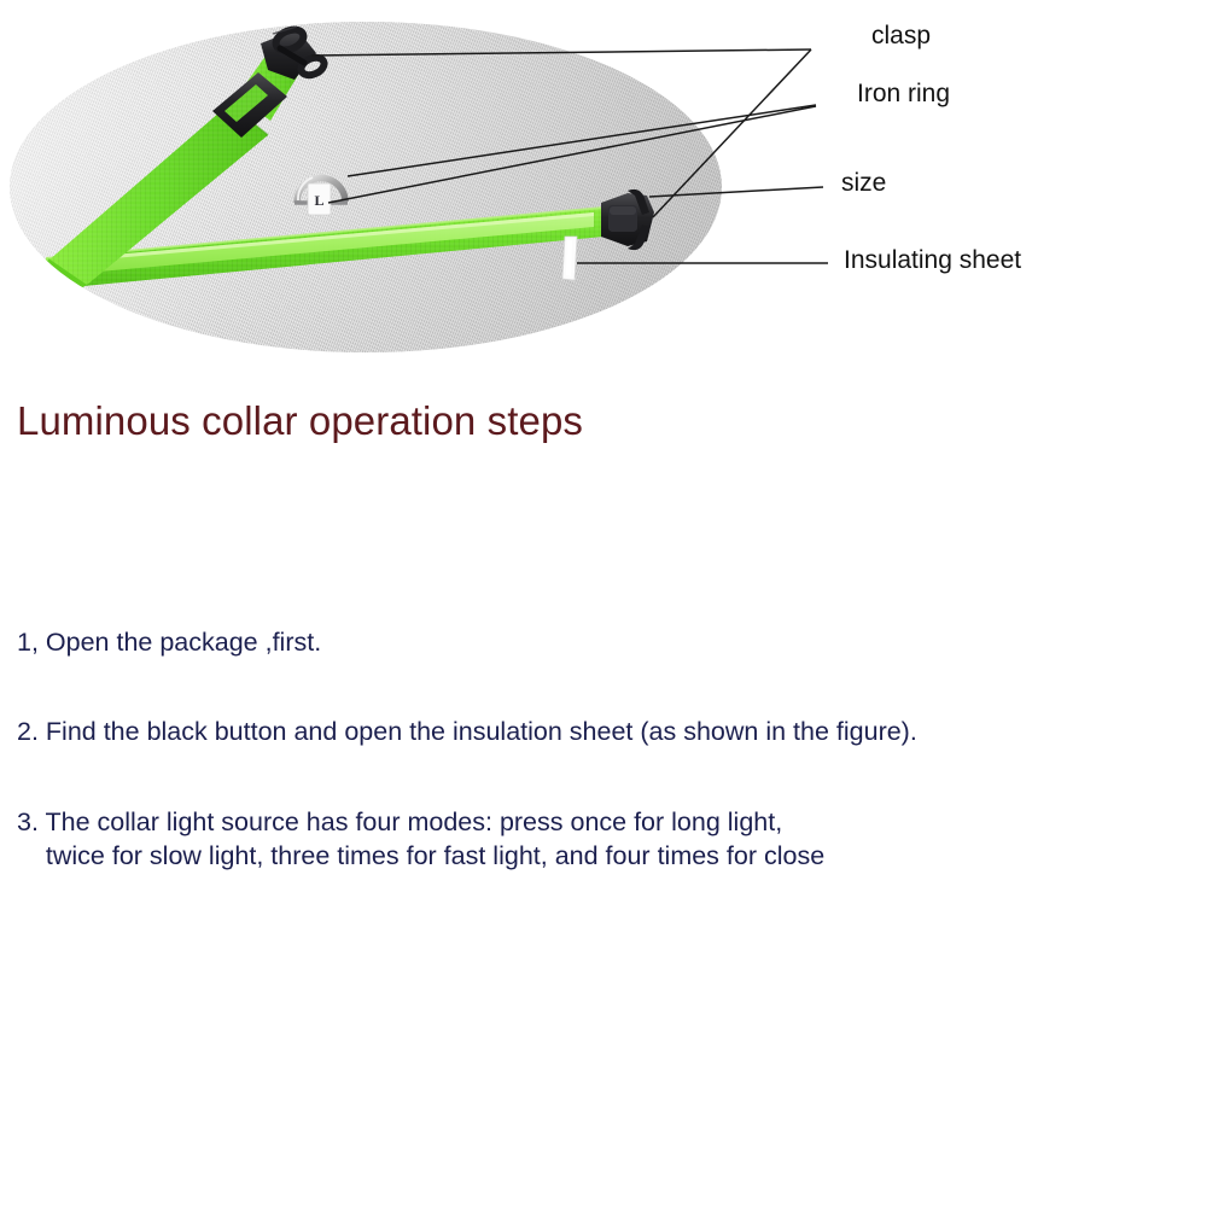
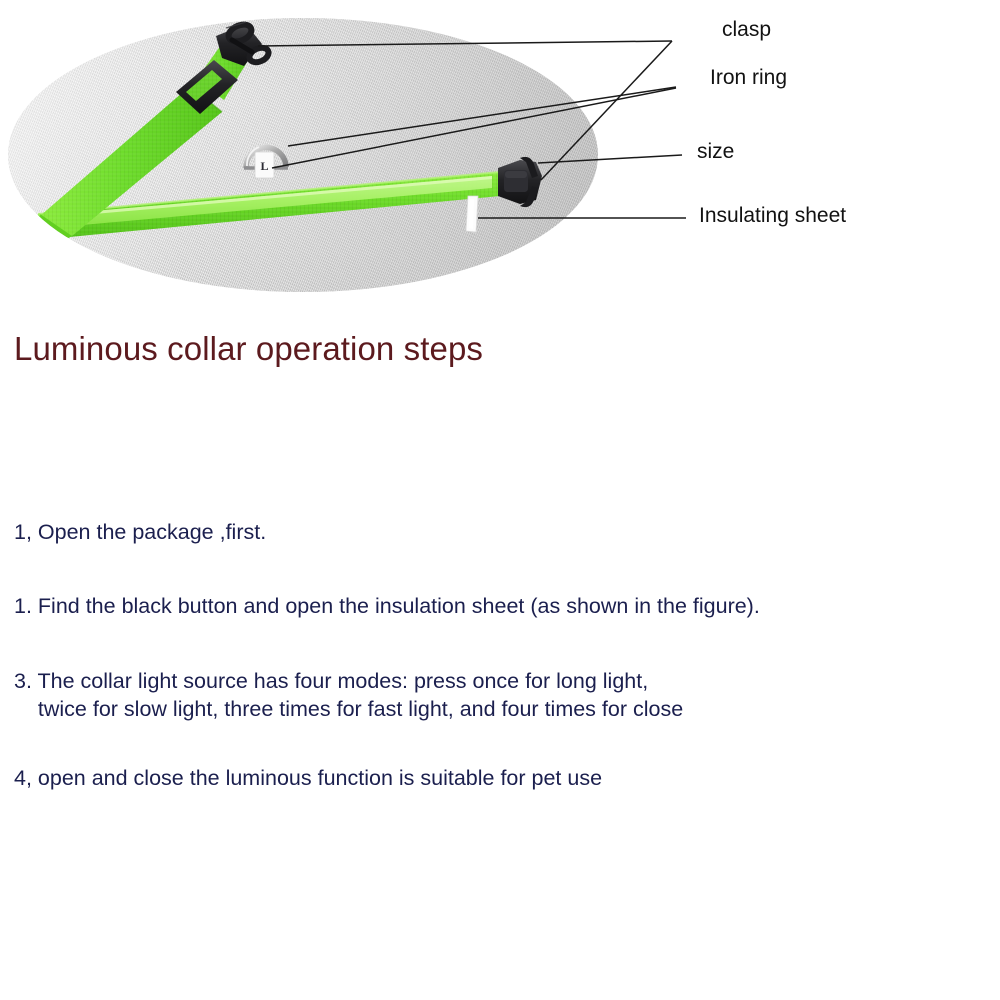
  L
  clasp
  Iron ring
  size
  Insulating sheet
  Luminous collar operation steps
  1, Open the package ,first.
- 2. Find the black button and open the insulation sheet (as shown in the figure).
+ 1. Find the black button and open the insulation sheet (as shown in the figure).
  3. The collar light source has four modes: press once for long light,
  twice for slow light, three times for fast light, and four times for close
+ 4, open and close the luminous function is suitable for pet use
